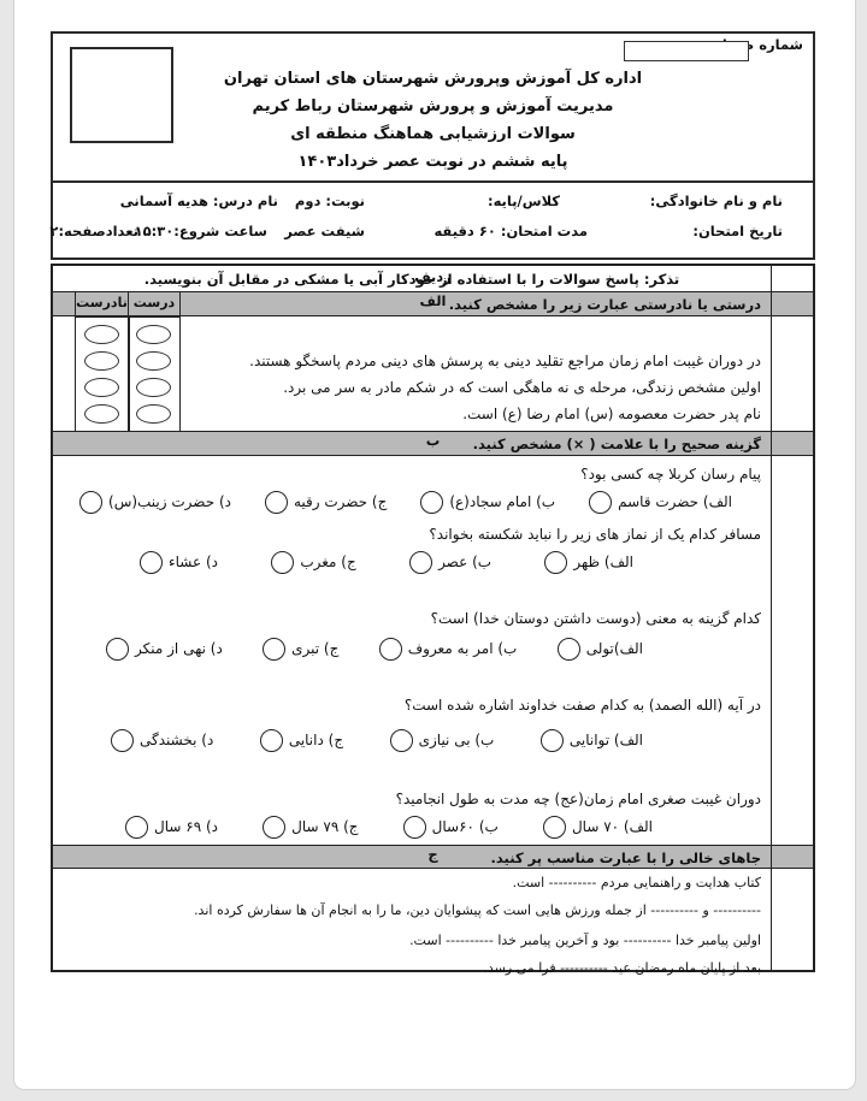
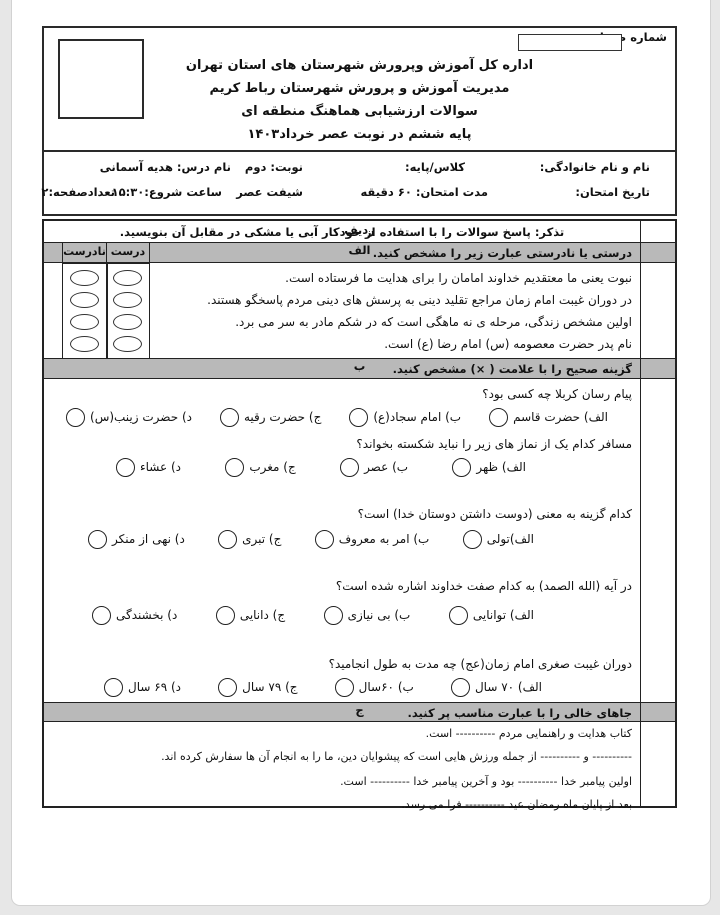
  اداره کل آموزش وپرورش شهرستان های استان تهران
  مدیریت آموزش و پرورش شهرستان رباط کریم
  سوالات ارزشیابی هماهنگ منطقه ای
  پایه ششم در نوبت عصر خرداد۱۴۰۳
  نام و نام خانوادگی:
  کلاس/پایه:
  نوبت: دوم
  نام درس: هدیه آسمانی
  تاریخ امتحان:
  مدت امتحان: ۶۰ دقیقه
  شیفت عصر
  ساعت شروع:۱۵:۳۰
  تعدادصفحه:۲
  ردیف
  الف
  ب
  ج
  تذکر: پاسخ سوالات را با استفاده از خودکار آبی یا مشکی در مقابل آن بنویسید.
  درستی یا نادرستی عبارت زیر را مشخص کنید.
  درست
  نادرست
+ نبوت یعنی ما معتقدیم خداوند امامان را برای هدایت ما فرستاده است.
  در دوران غیبت امام زمان مراجع تقلید دینی به پرسش های دینی مردم پاسخگو هستند.
  اولین مشخص زندگی، مرحله ی نه ماهگی است که در شکم مادر به سر می برد.
  نام پدر حضرت معصومه (س) امام رضا (ع) است.
  گزینه صحیح را با علامت ( ×) مشخص کنید.
  پیام رسان کربلا چه کسی بود؟
  الف) حضرت قاسم
  ب) امام سجاد(ع)
  ج) حضرت رقیه
  د) حضرت زینب(س)
  مسافر کدام یک از نماز های زیر را نباید شکسته بخواند؟
  الف) ظهر
  ب) عصر
  ج) مغرب
  د) عشاء
  کدام گزینه به معنی (دوست داشتن دوستان خدا) است؟
  الف)تولی
  ب) امر به معروف
  ج) تبری
  د) نهی از منکر
  در آیه (الله الصمد) به کدام صفت خداوند اشاره شده است؟
  الف) توانایی
  ب) بی نیازی
  ج) دانایی
  د) بخشندگی
  دوران غیبت صغری امام زمان(عج) چه مدت به طول انجامید؟
  الف) ۷۰ سال
  ب) ۶۰سال
  ج) ۷۹ سال
  د) ۶۹ سال
  جاهای خالی را با عبارت مناسب پر کنید.
  کتاب هدایت و راهنمایی مردم ---------- است.
  ---------- و ---------- از جمله ورزش هایی است که پیشوایان دین، ما را به انجام آن ها سفارش کرده اند.
  اولین پیامبر خدا ---------- بود و آخرین پیامبر خدا ---------- است.
  بعد از پایان ماه رمضان عید ---------- فرا می رسد.
